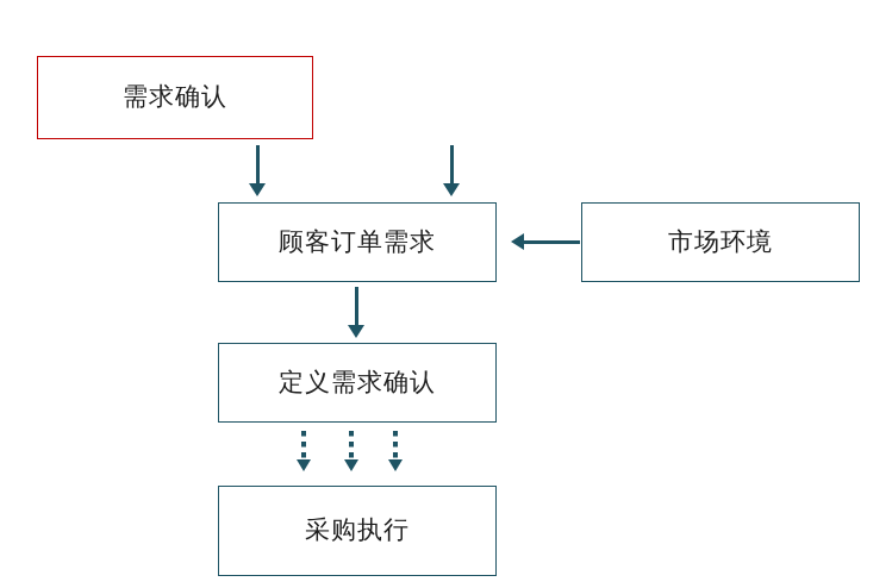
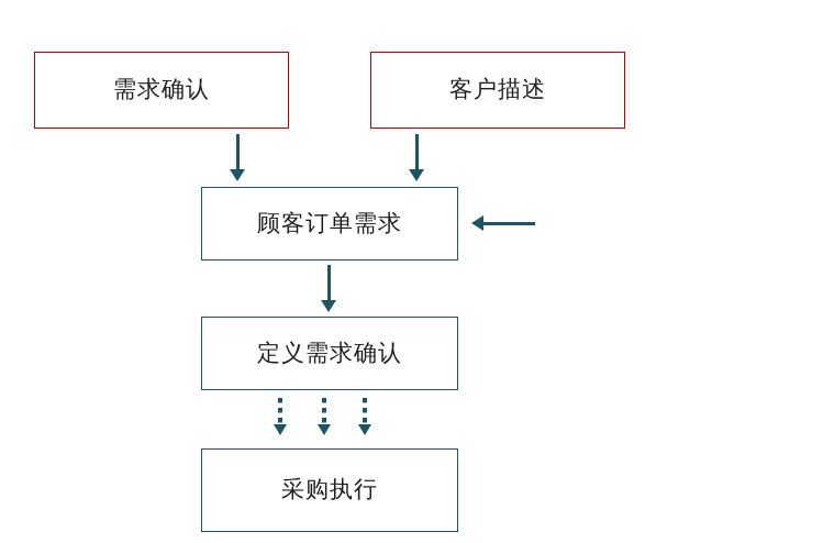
  需求确认
+ 客户描述
  顾客订单需求
- 市场环境
  定义需求确认
  采购执行
